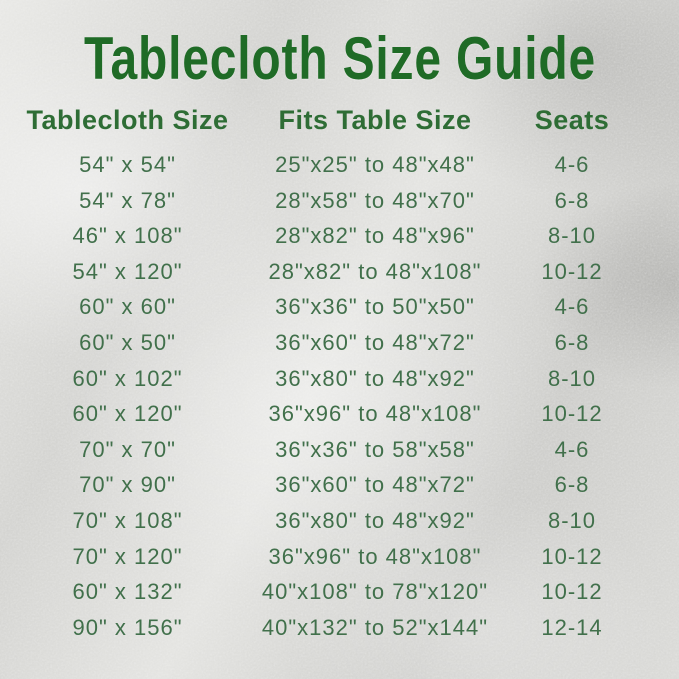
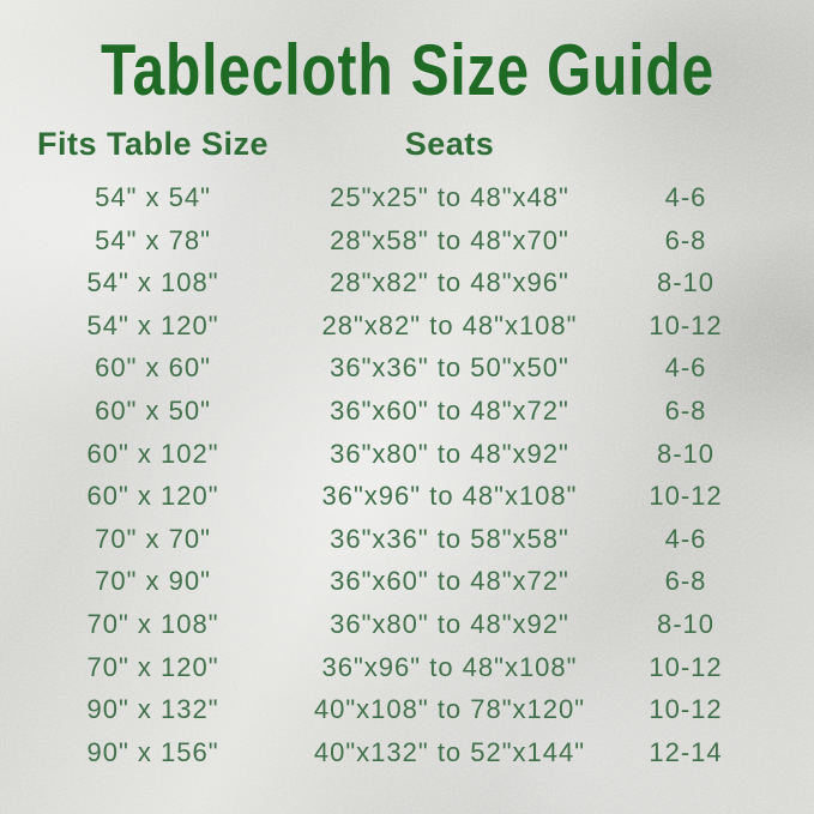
  Tablecloth Size Guide
- Tablecloth Size
  Fits Table Size
  Seats
  54" x 54"
  25"x25" to 48"x48"
  4-6
  54" x 78"
  28"x58" to 48"x70"
  6-8
- 46" x 108"
+ 54" x 108"
  28"x82" to 48"x96"
  8-10
  54" x 120"
  28"x82" to 48"x108"
  10-12
  60" x 60"
  36"x36" to 50"x50"
  4-6
  60" x 50"
  36"x60" to 48"x72"
  6-8
  60" x 102"
  36"x80" to 48"x92"
  8-10
  60" x 120"
  36"x96" to 48"x108"
  10-12
  70" x 70"
  36"x36" to 58"x58"
  4-6
  70" x 90"
  36"x60" to 48"x72"
  6-8
  70" x 108"
  36"x80" to 48"x92"
  8-10
  70" x 120"
  36"x96" to 48"x108"
  10-12
- 60" x 132"
+ 90" x 132"
  40"x108" to 78"x120"
  10-12
  90" x 156"
  40"x132" to 52"x144"
  12-14
